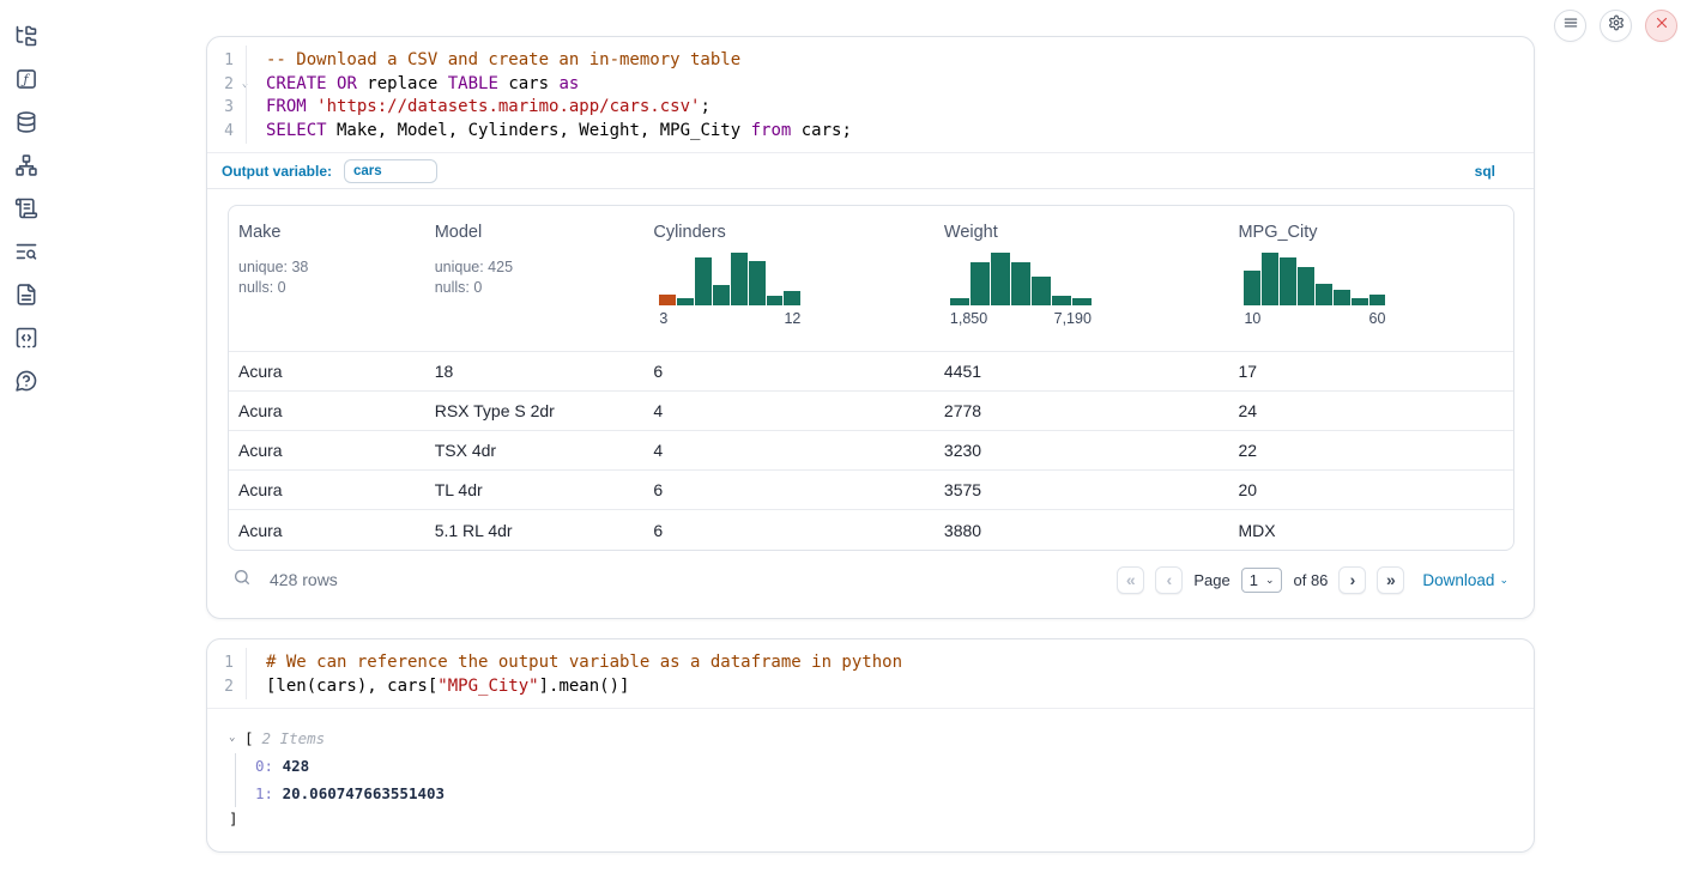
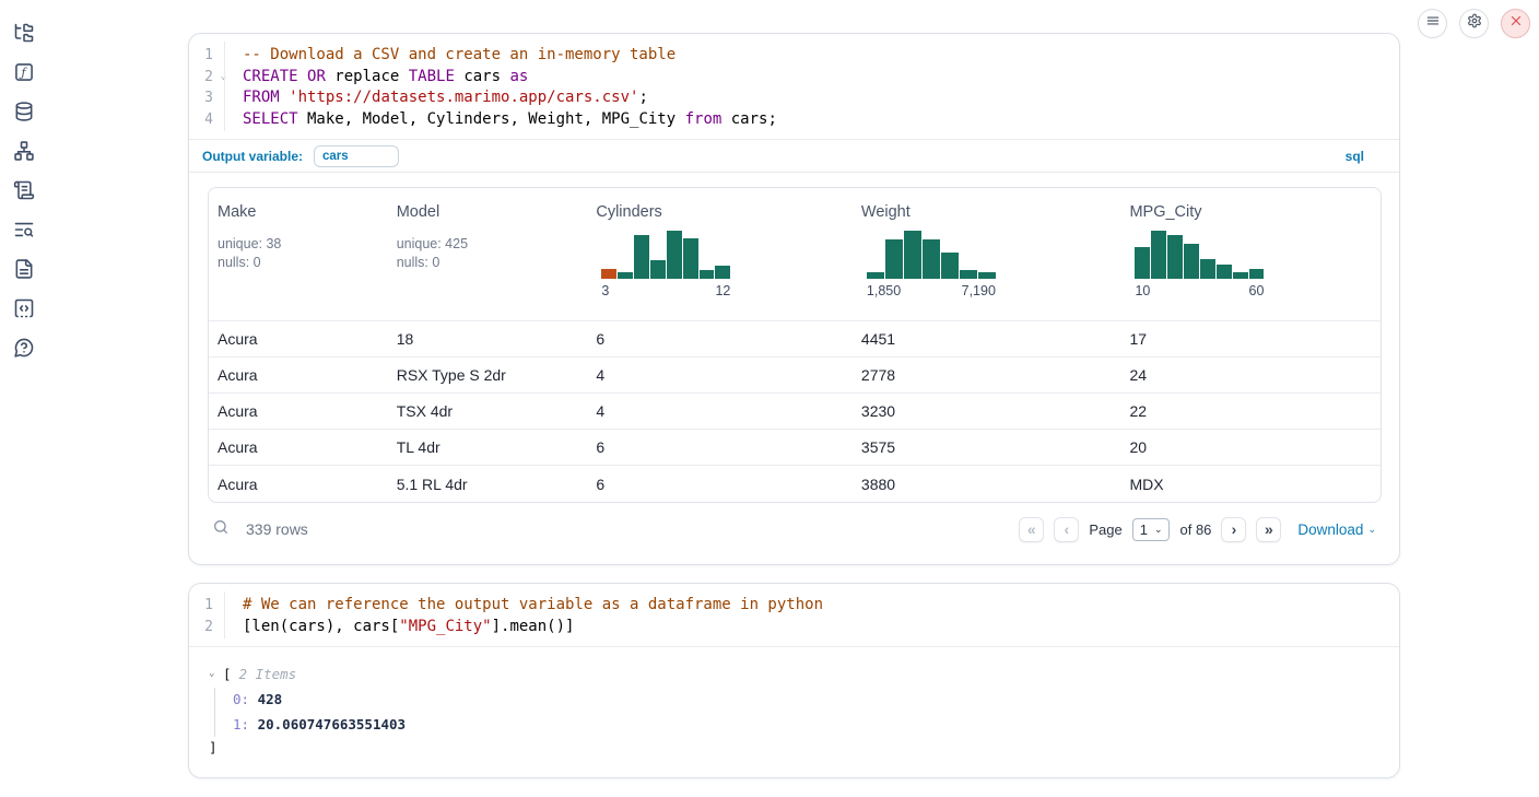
  ƒ
  1
  -- Download a CSV and create an in-memory table
  2
  CREATE OR replace TABLE cars as
  3
  FROM 'https://datasets.marimo.app/cars.csv';
  4
  SELECT Make, Model, Cylinders, Weight, MPG_City from cars;
  Output variable:
  cars
  sql
  Make
  unique: 38
  nulls: 0
  Model
  unique: 425
  nulls: 0
  Cylinders
  3
  12
  Weight
  1,850
  7,190
  MPG_City
  10
  60
  Acura
  18
  6
  4451
  17
  Acura
  RSX Type S 2dr
  4
  2778
  24
  Acura
  TSX 4dr
  4
  3230
  22
  Acura
  TL 4dr
  6
  3575
  20
  Acura
  5.1 RL 4dr
  6
  3880
  MDX
- 428 rows
+ 339 rows
  «
  ‹
  Page
  1
  ⌄
  of 86
  ›
  »
  Download
  ⌄
  1
  # We can reference the output variable as a dataframe in python
  2
  [len(cars), cars["MPG_City"].mean()]
  ⌄
  [
  2 Items
  0: 428
  1: 20.060747663551403
  ]
